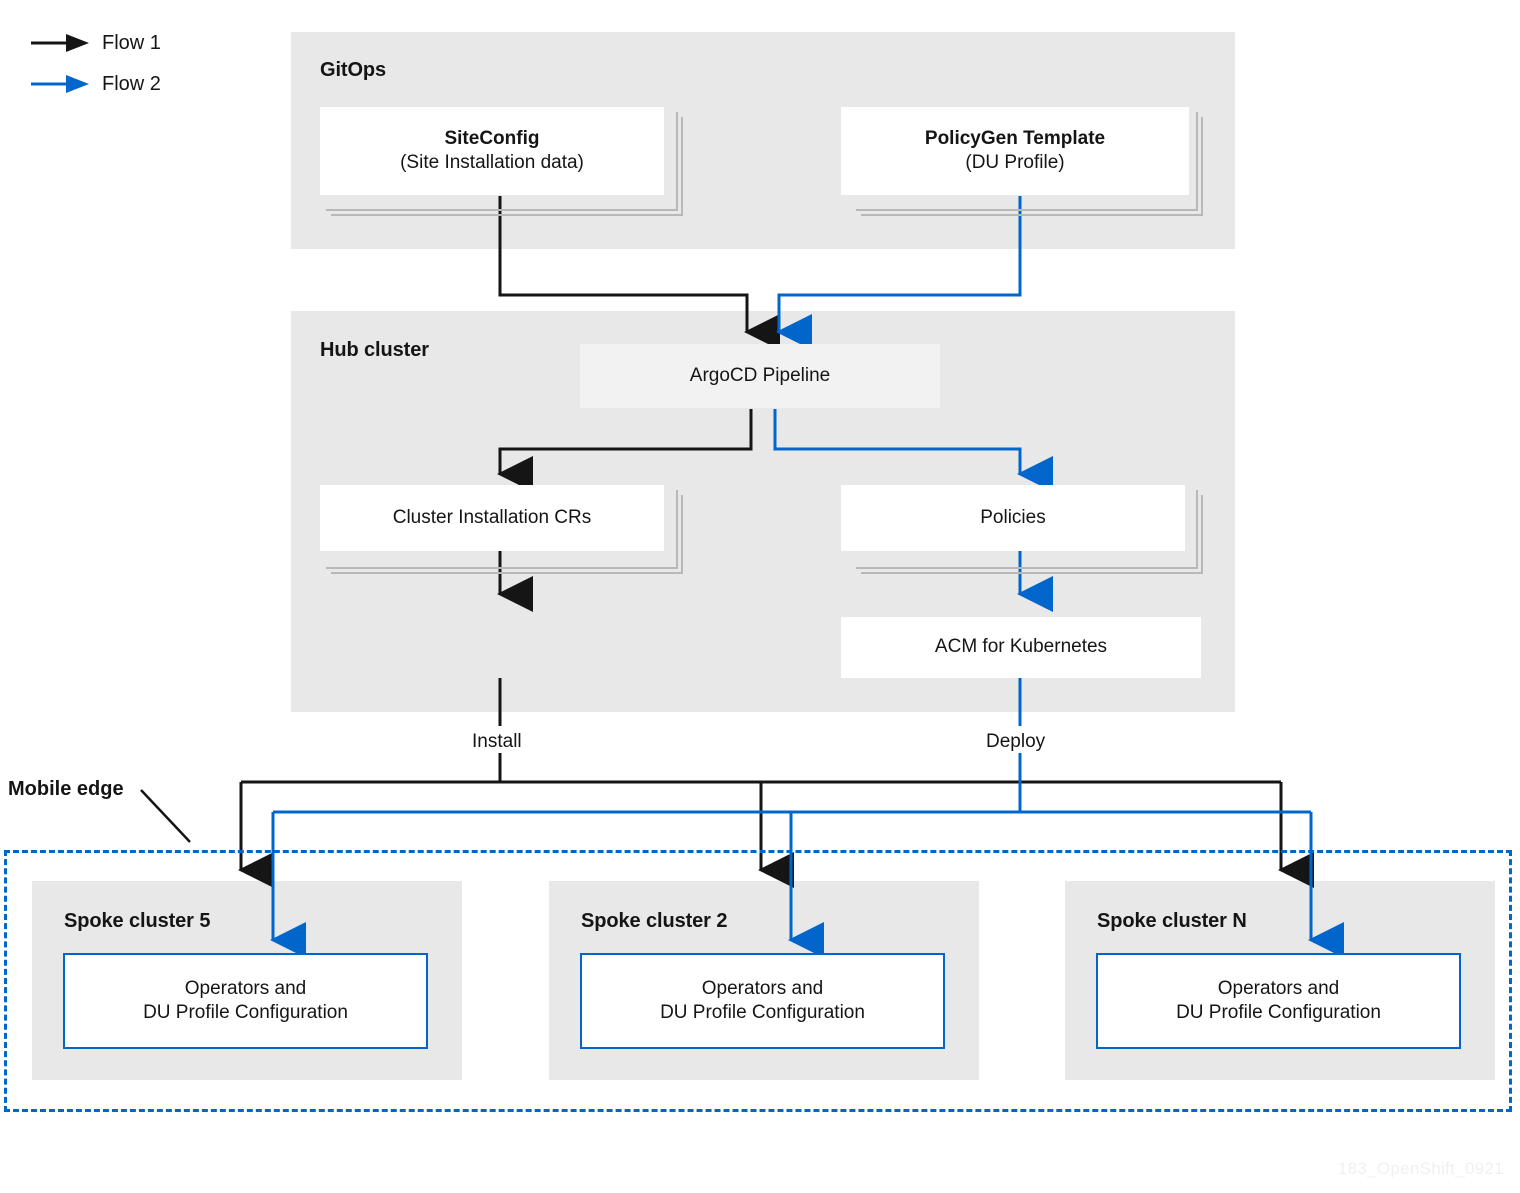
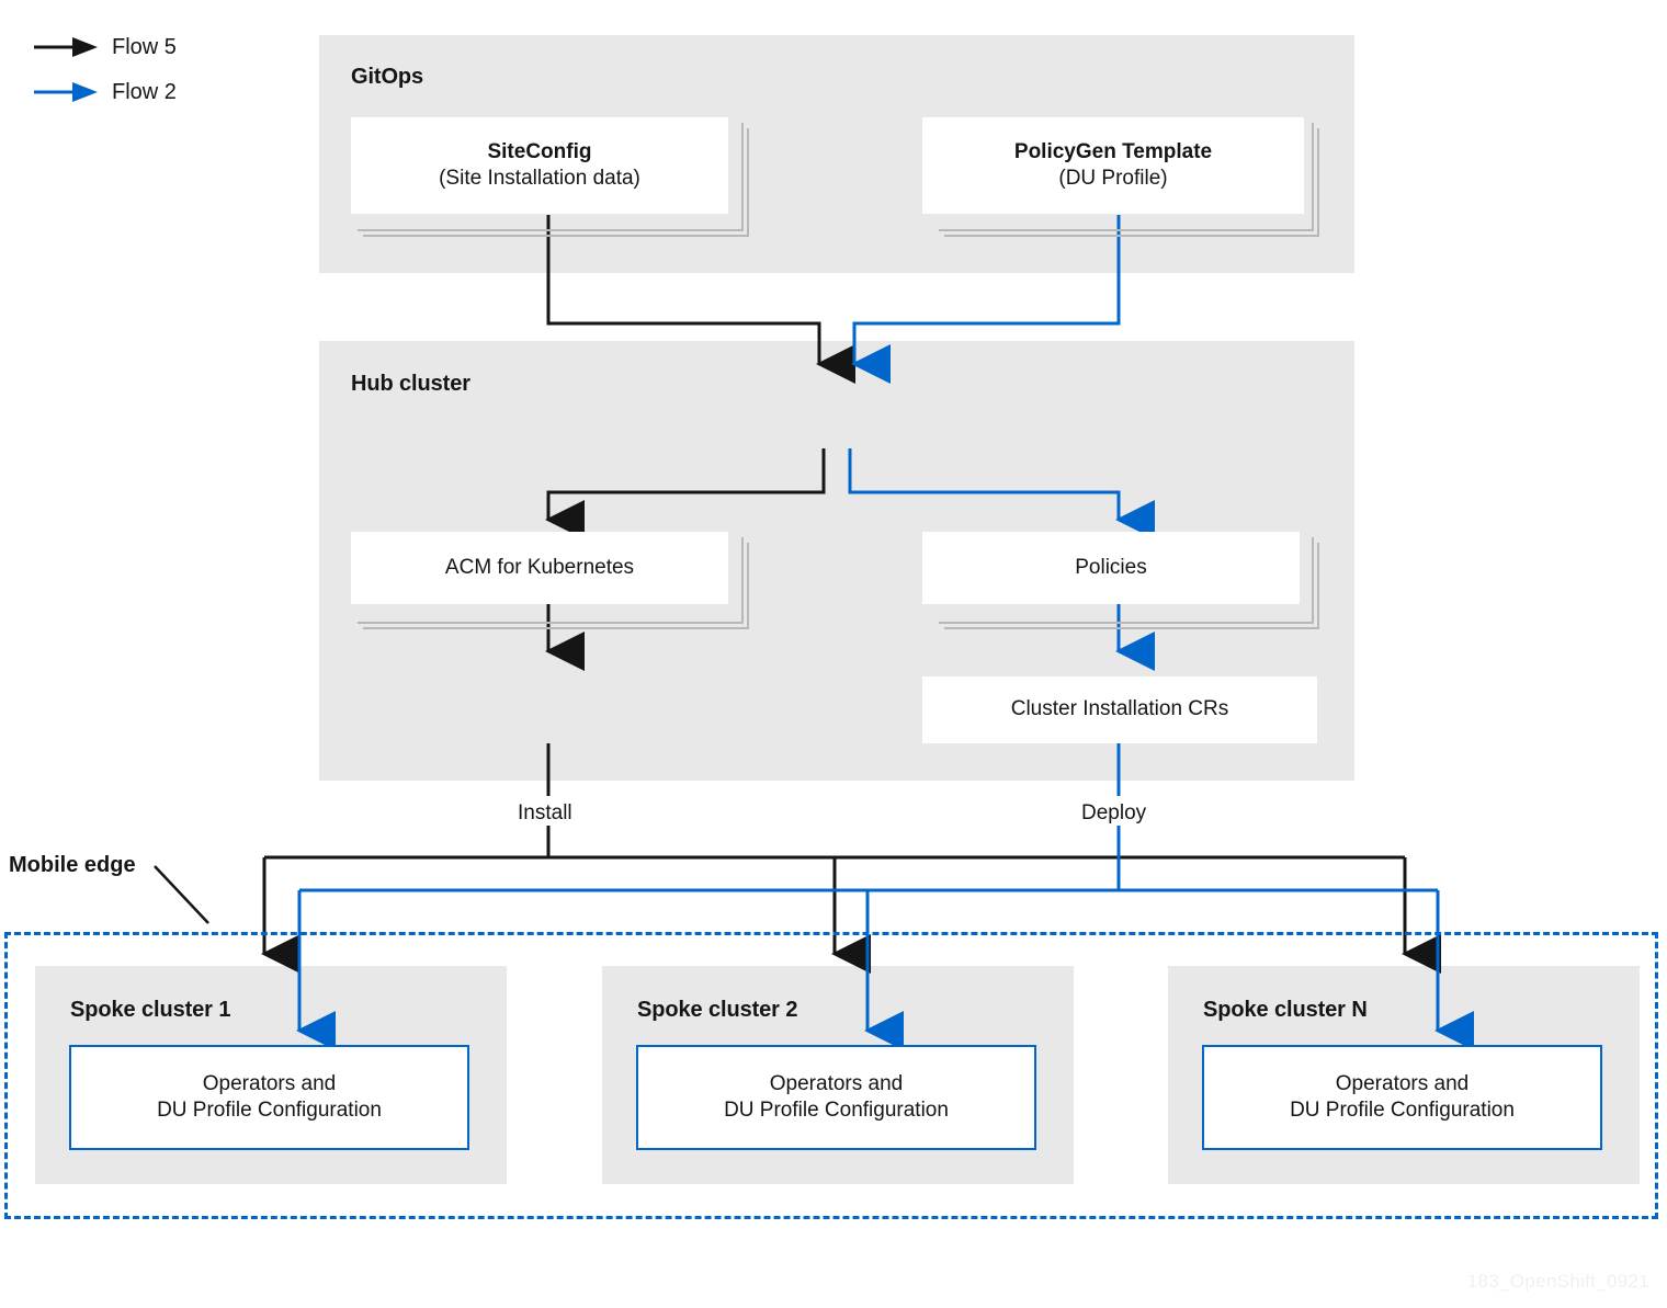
- Flow 1
+ Flow 5
  Flow 2
  GitOps
  SiteConfig
  (Site Installation data)
  PolicyGen Template
  (DU Profile)
  Hub cluster
- ArgoCD Pipeline
- Cluster Installation CRs
+ ACM for Kubernetes
  Policies
- ACM for Kubernetes
+ Cluster Installation CRs
  Install
  Deploy
  Mobile edge
- Spoke cluster 5
+ Spoke cluster 1
  Operators and
  DU Profile Configuration
  Spoke cluster 2
  Operators and
  DU Profile Configuration
  Spoke cluster N
  Operators and
  DU Profile Configuration
